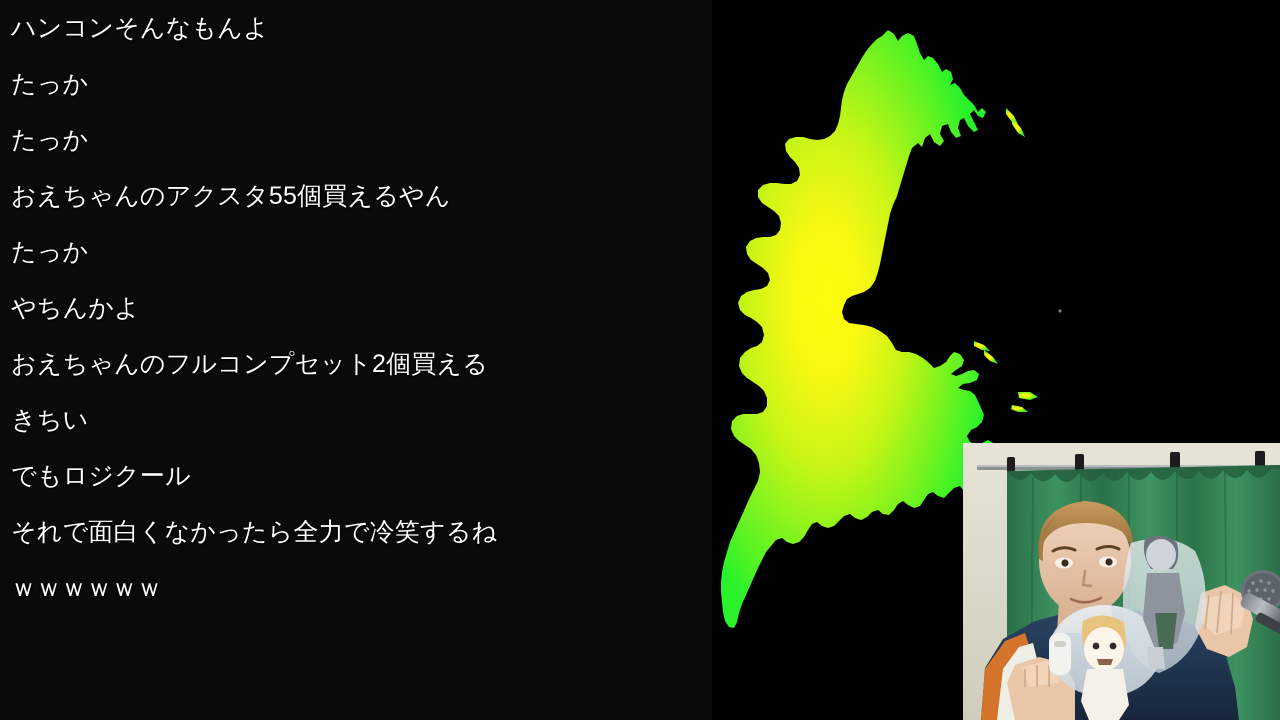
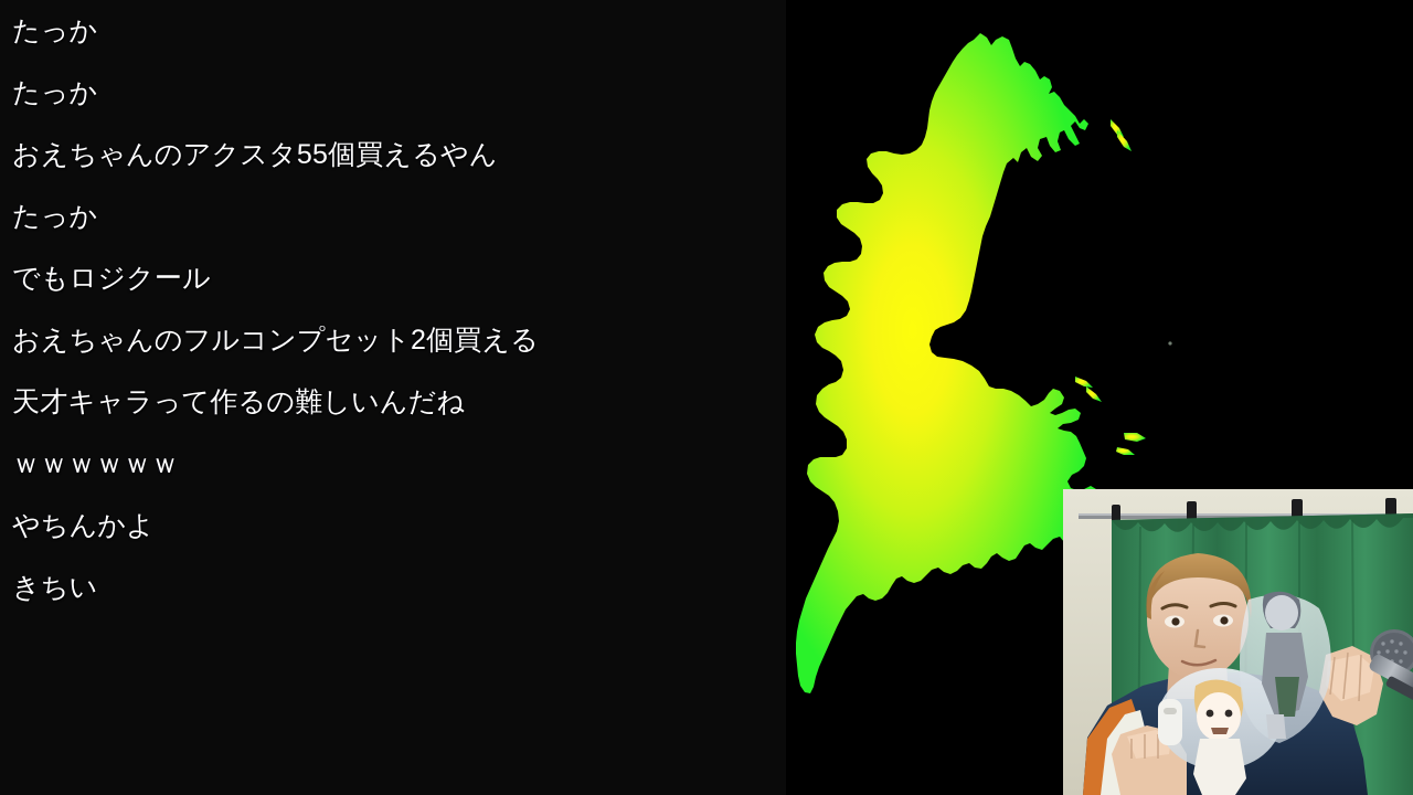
- ハンコンそんなもんよ
  たっか
  たっか
  おえちゃんのアクスタ55個買えるやん
  たっか
- やちんかよ
+ でもロジクール
  おえちゃんのフルコンプセット2個買える
+ 天才キャラって作るの難しいんだね
- きちい
+ ｗｗｗｗｗｗ
- でもロジクール
+ やちんかよ
- それで面白くなかったら全力で冷笑するね
- ｗｗｗｗｗｗ
+ きちい
